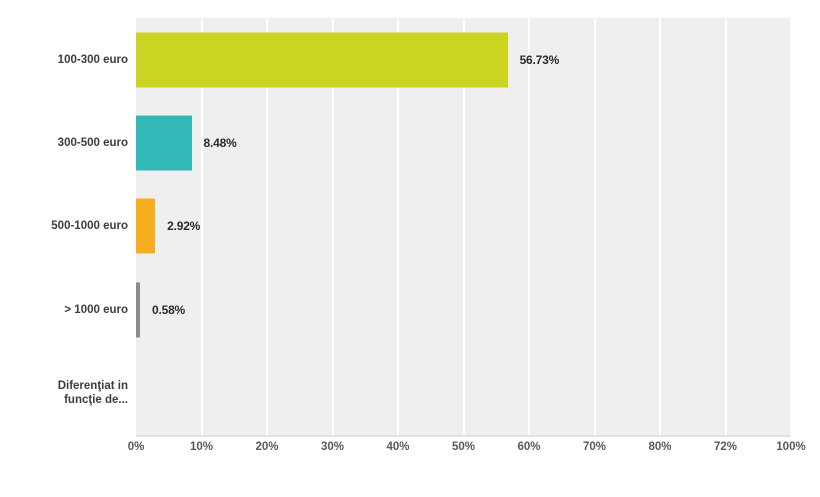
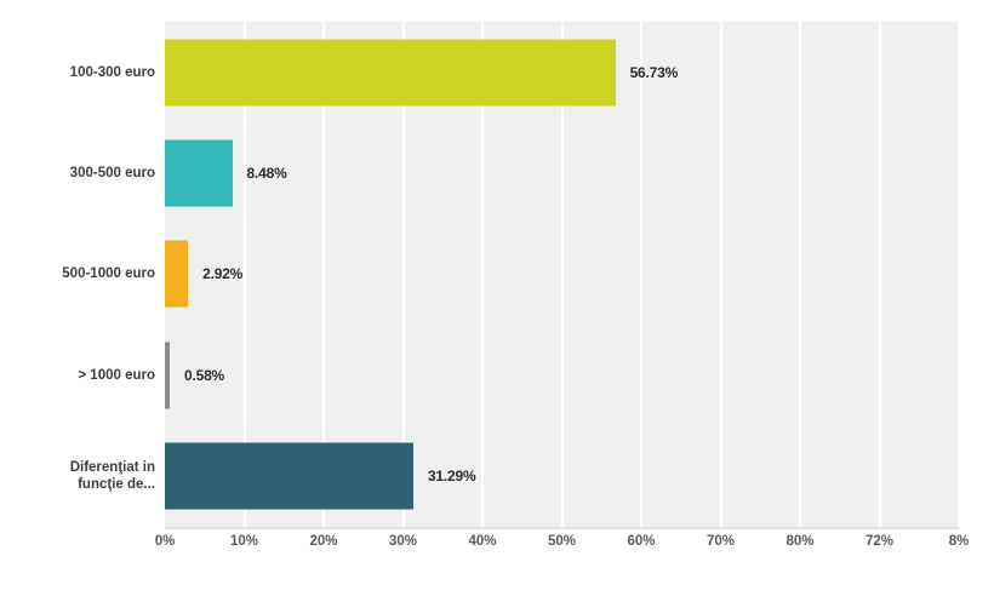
  56.73%
  8.48%
  2.92%
  0.58%
+ 31.29%
  100-300 euro
  300-500 euro
  500-1000 euro
  > 1000 euro
  Diferenţiat in
  funcţie de...
  0%
  10%
  20%
  30%
  40%
  50%
  60%
  70%
  80%
  72%
- 100%
+ 8%
